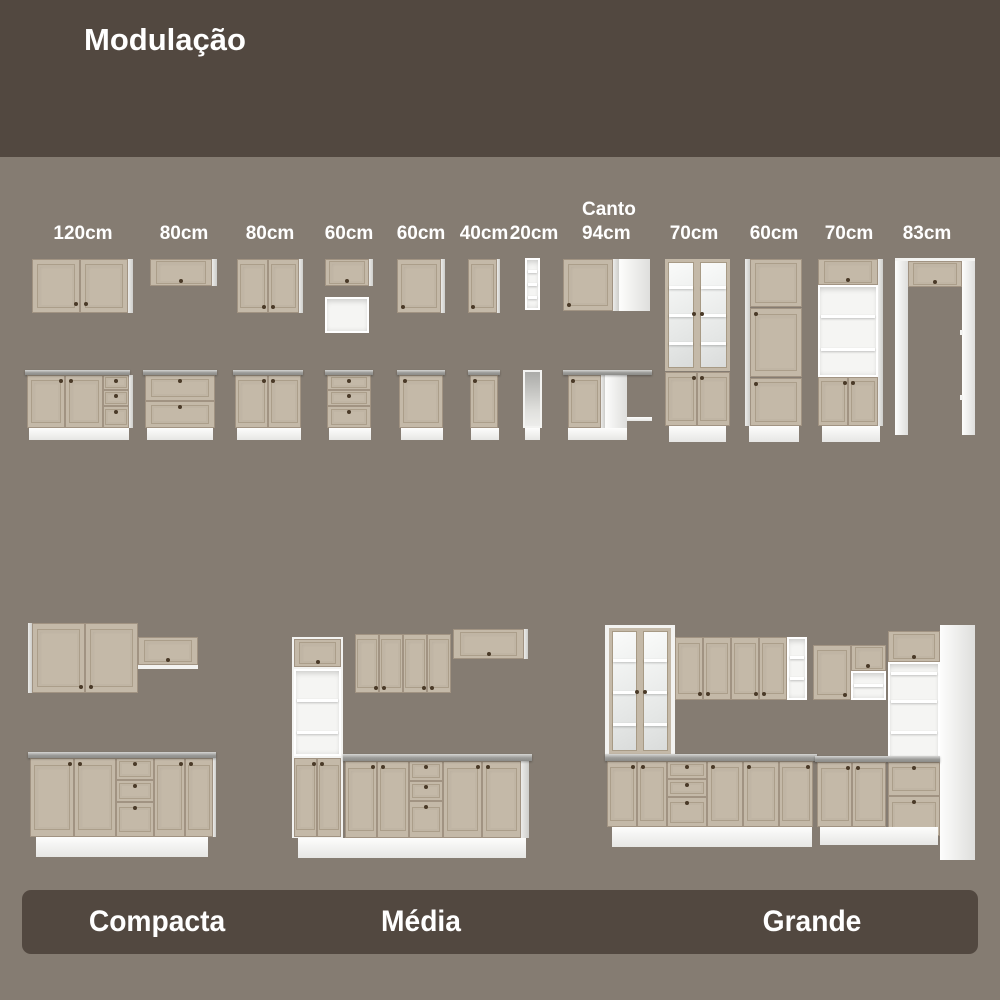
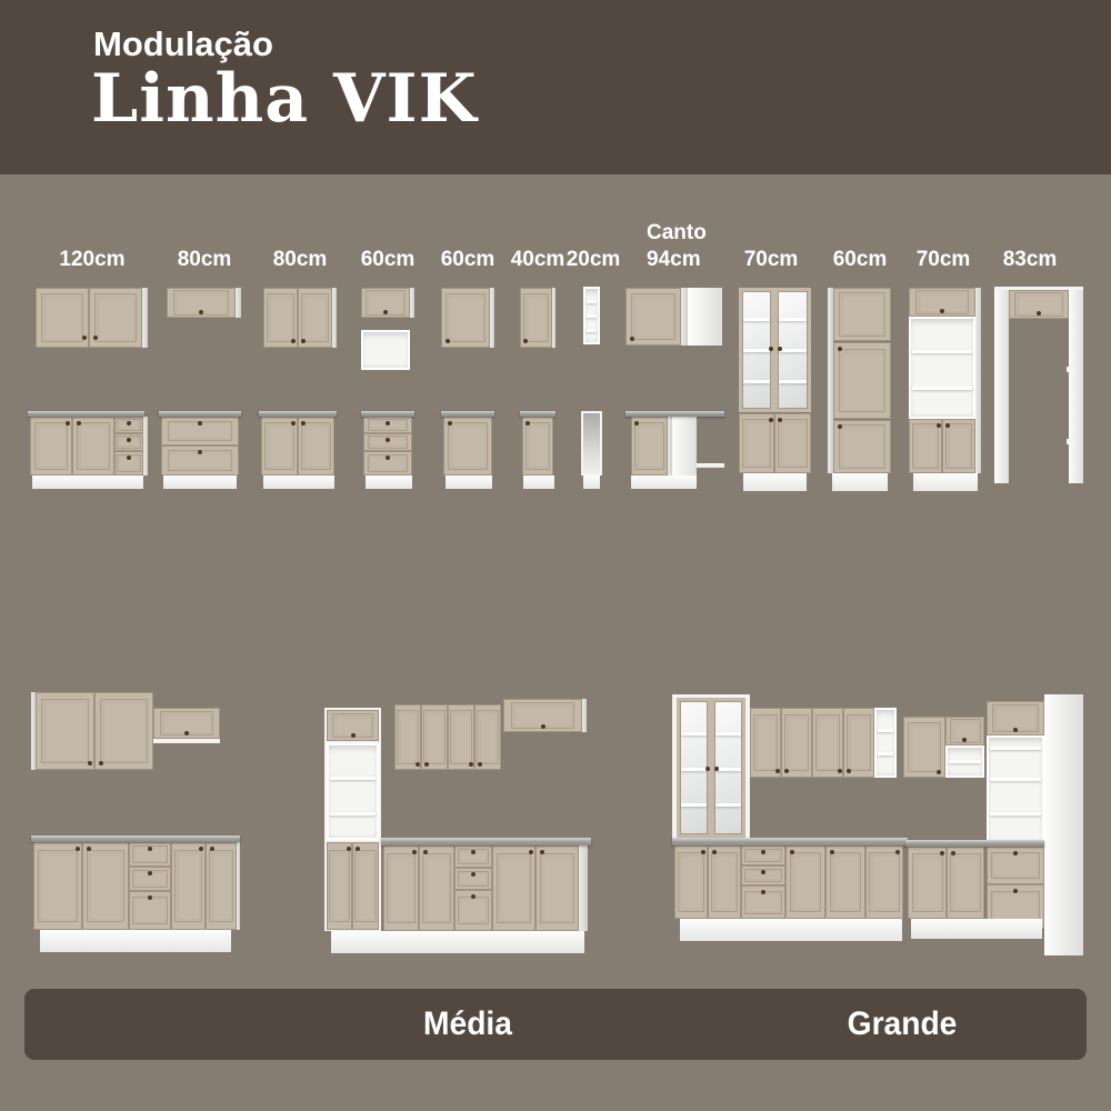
  Modulação
+ Linha VIK
  120cm
  80cm
  80cm
  60cm
  60cm
  40cm
  20cm
  Canto
  94cm
  70cm
  60cm
  70cm
  83cm
- Compacta
  Média
  Grande
